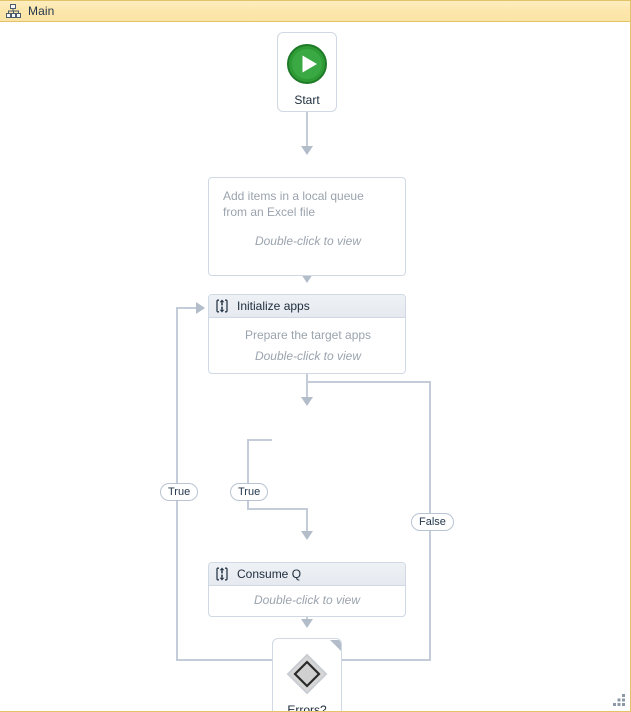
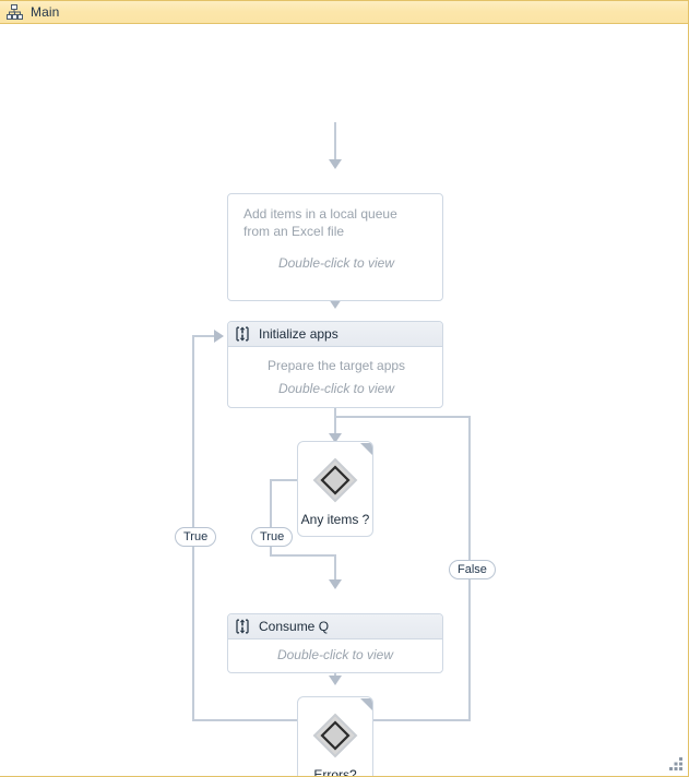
  Main
- Start
  Add items in a local queue
  from an Excel file
  Double-click to view
  Initialize apps
  Prepare the target apps
  Double-click to view
+ Any items ?
  Consume Q
  Double-click to view
  Errors?
  True
  False
  True
